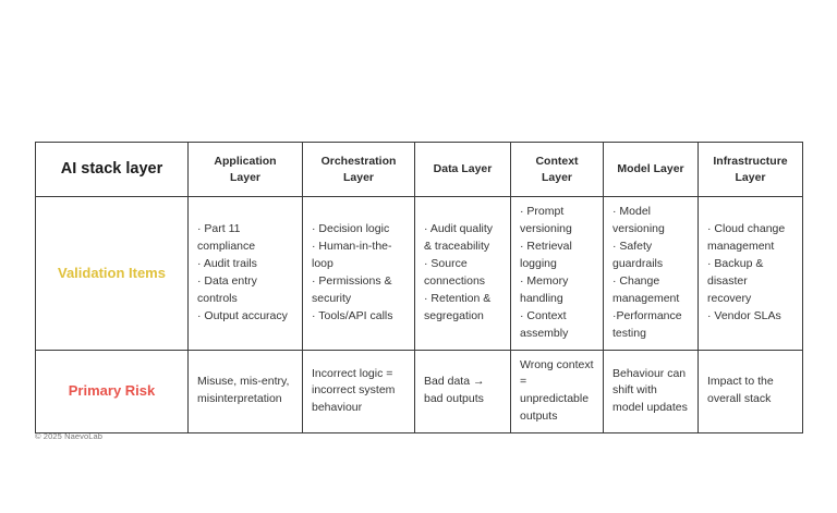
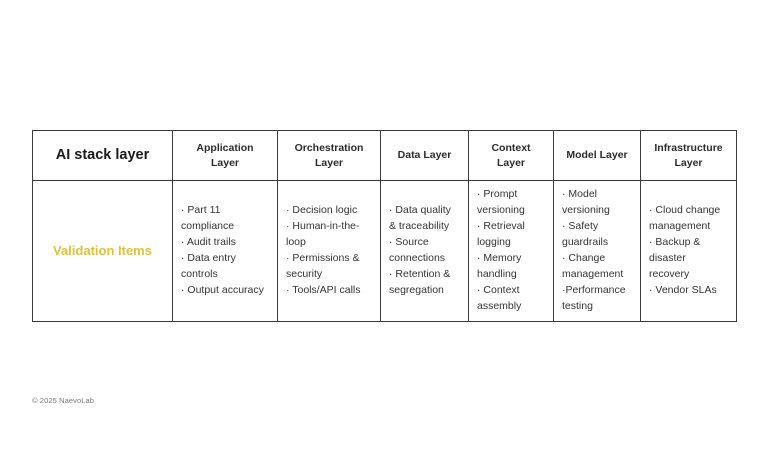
  AI stack layer	Application Layer	Orchestration Layer	Data Layer	Context Layer	Model Layer	Infrastructure Layer
- Validation Items	· Part 11 compliance· Audit trails· Data entry controls· Output accuracy	· Decision logic· Human-in-the-loop· Permissions & security· Tools/API calls	· Audit quality & traceability· Source connections· Retention & segregation	· Prompt versioning· Retrieval logging· Memory handling· Context assembly	· Model versioning· Safety guardrails· Change management·Performance testing	· Cloud change management· Backup & disaster recovery· Vendor SLAs
+ Validation Items	· Part 11 compliance· Audit trails· Data entry controls· Output accuracy	· Decision logic· Human-in-the-loop· Permissions & security· Tools/API calls	· Data quality & traceability· Source connections· Retention & segregation	· Prompt versioning· Retrieval logging· Memory handling· Context assembly	· Model versioning· Safety guardrails· Change management·Performance testing	· Cloud change management· Backup & disaster recovery· Vendor SLAs
- Primary Risk	Misuse, mis-entry, misinterpretation	Incorrect logic = incorrect system behaviour	Bad data → bad outputs	Wrong context = unpredictable outputs	Behaviour can shift with model updates	Impact to the overall stack
  © 2025 NaevoLab
